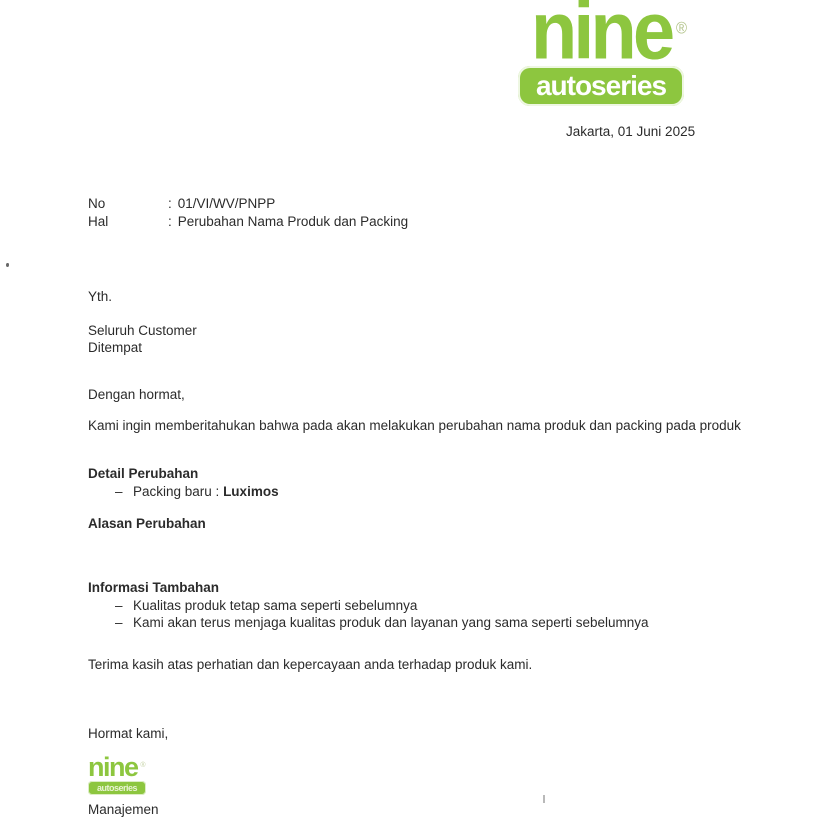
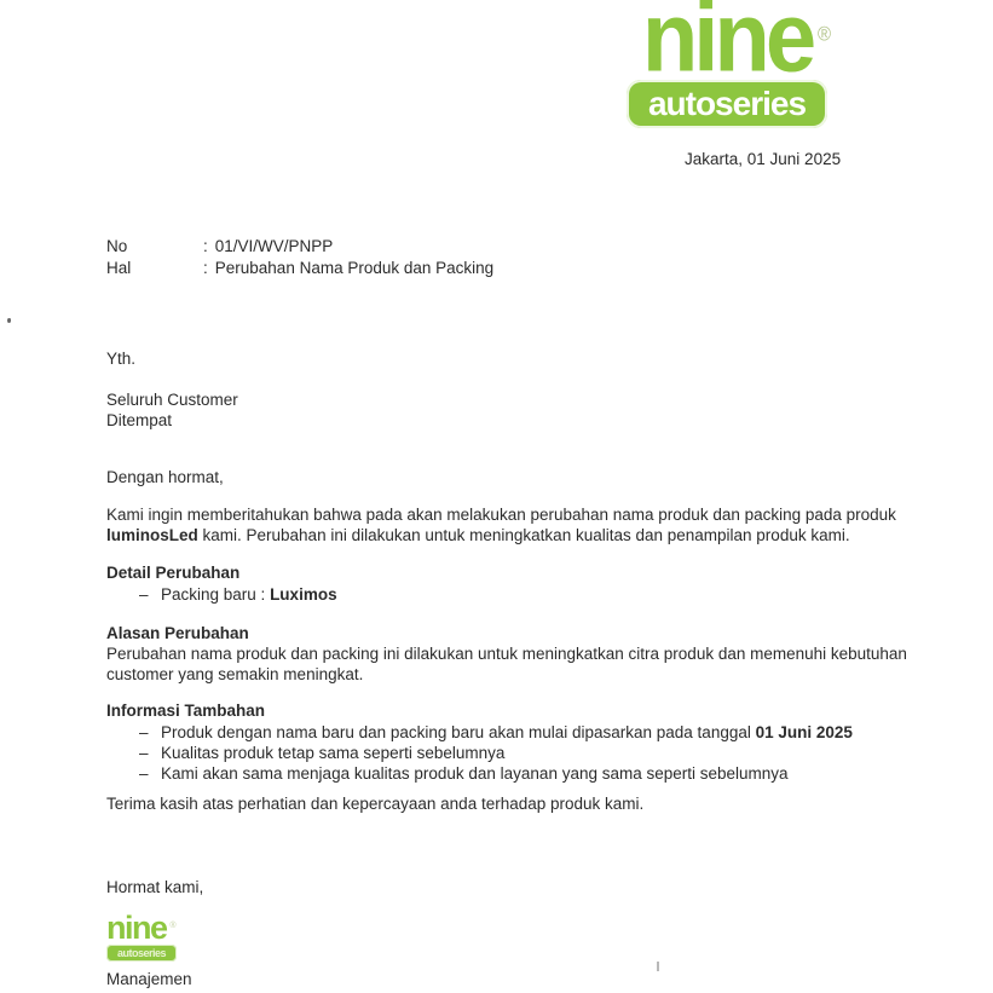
  nine
  ®
  autoseries
  Jakarta, 01 Juni 2025
  No : 01/VI/WV/PNPP
  Hal : Perubahan Nama Produk dan Packing
  Yth.
  Seluruh Customer
  Ditempat
  Dengan hormat,
  Kami ingin memberitahukan bahwa pada akan melakukan perubahan nama produk dan packing pada produk
+ luminosLed kami. Perubahan ini dilakukan untuk meningkatkan kualitas dan penampilan produk kami.
  Detail Perubahan
  – Packing baru : Luximos
  Alasan Perubahan
+ Perubahan nama produk dan packing ini dilakukan untuk meningkatkan citra produk dan memenuhi kebutuhan
+ customer yang semakin meningkat.
  Informasi Tambahan
+ – Produk dengan nama baru dan packing baru akan mulai dipasarkan pada tanggal 01 Juni 2025
  – Kualitas produk tetap sama seperti sebelumnya
- – Kami akan terus menjaga kualitas produk dan layanan yang sama seperti sebelumnya
+ – Kami akan sama menjaga kualitas produk dan layanan yang sama seperti sebelumnya
  Terima kasih atas perhatian dan kepercayaan anda terhadap produk kami.
  Hormat kami,
  nine
  autoseries
  Manajemen
